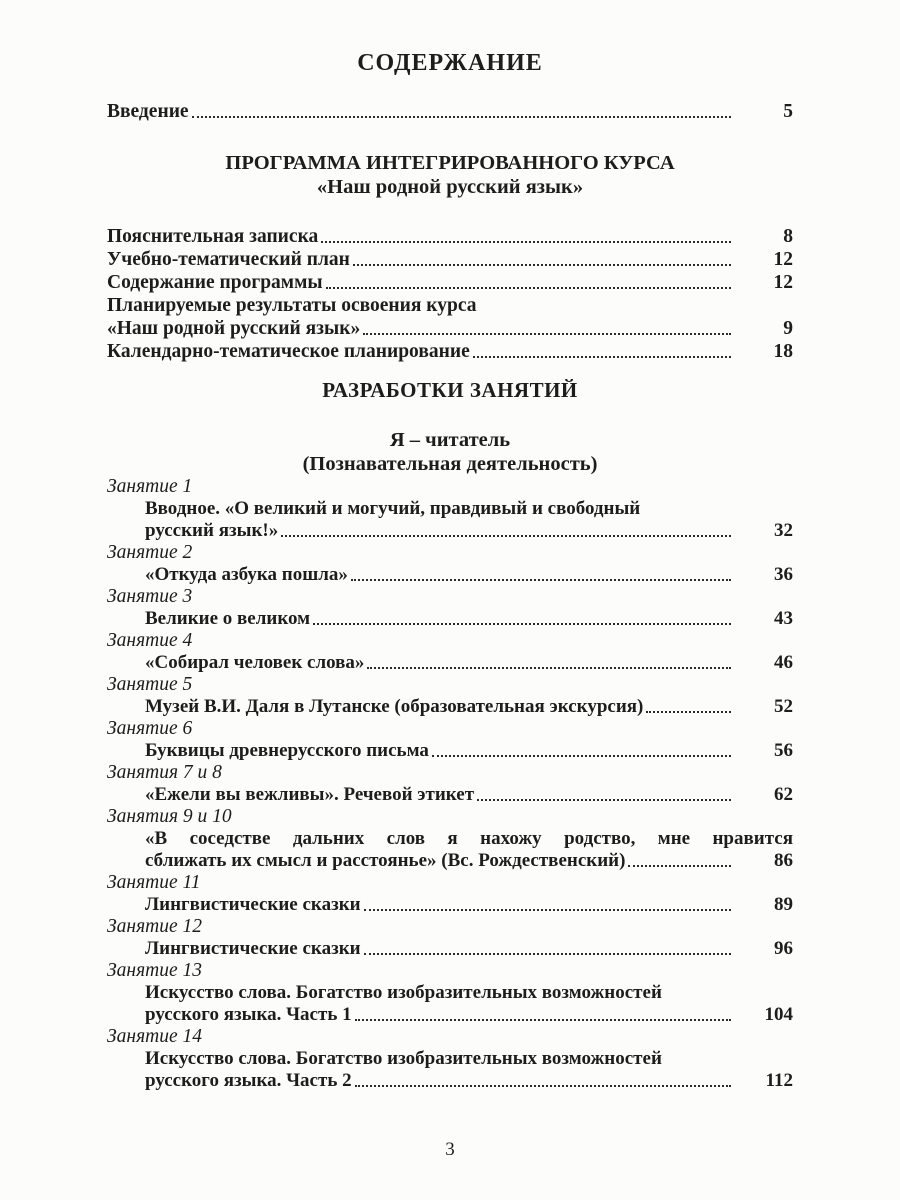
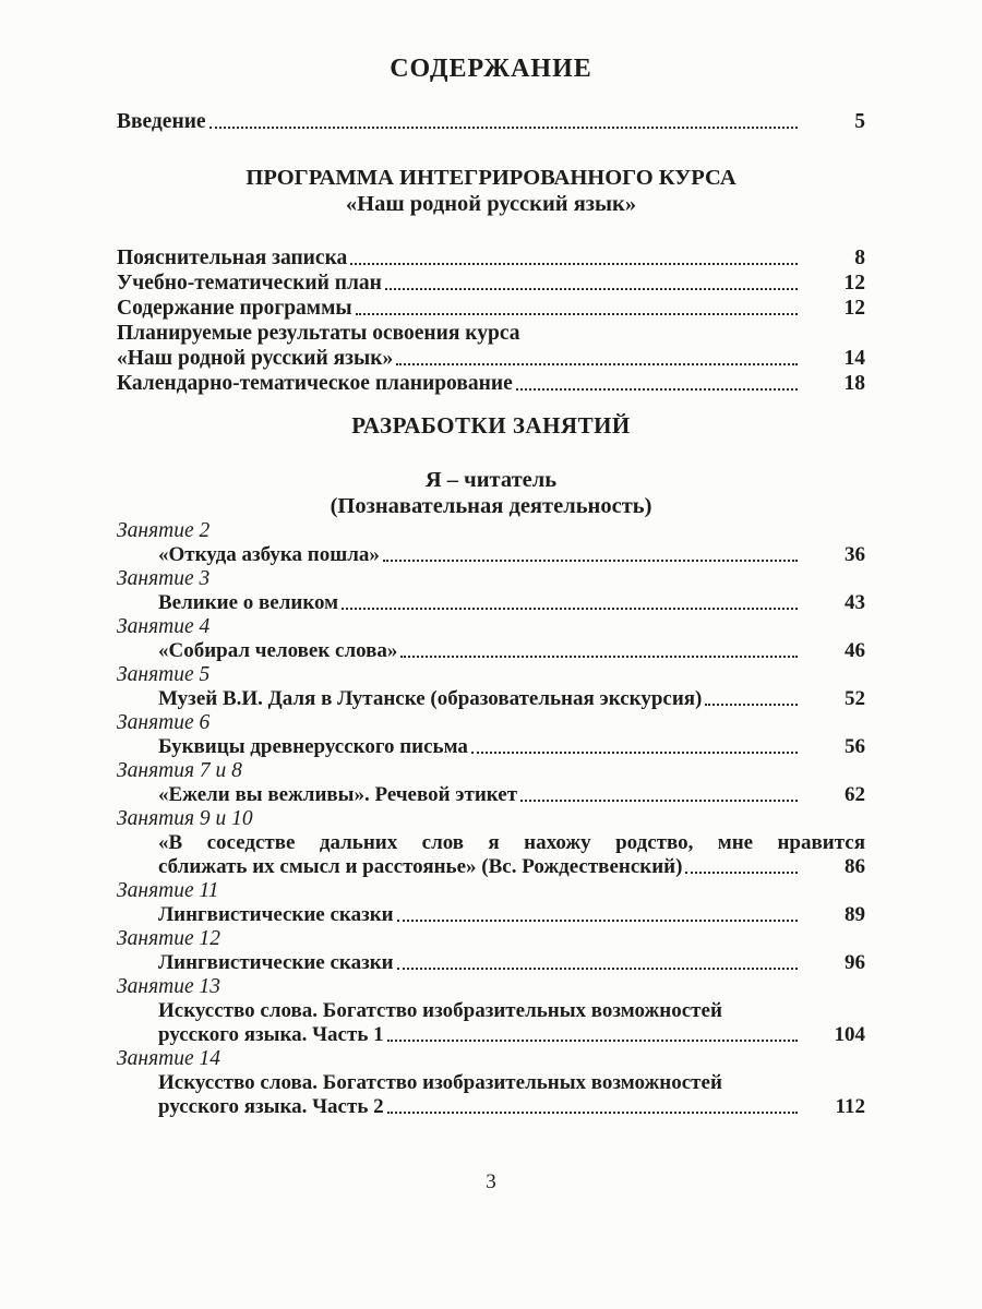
  СОДЕРЖАНИЕ
  Введение
  5
  ПРОГРАММА ИНТЕГРИРОВАННОГО КУРСА
  «Наш родной русский язык»
  Пояснительная записка
  8
  Учебно-тематический план
  12
  Содержание программы
  12
  Планируемые результаты освоения курса
  «Наш родной русский язык»
- 9
+ 14
  Календарно-тематическое планирование
  18
  РАЗРАБОТКИ ЗАНЯТИЙ
  Я – читатель
  (Познавательная деятельность)
- Занятие 1
- Вводное. «О великий и могучий, правдивый и свободный
- русский язык!»
- 32
  Занятие 2
  «Откуда азбука пошла»
  36
  Занятие 3
  Великие о великом
  43
  Занятие 4
  «Собирал человек слова»
  46
  Занятие 5
  Музей В.И. Даля в Лутанске (образовательная экскурсия)
  52
  Занятие 6
  Буквицы древнерусского письма
  56
  Занятия 7 и 8
  «Ежели вы вежливы». Речевой этикет
  62
  Занятия 9 и 10
  «В соседстве дальних слов я нахожу родство, мне нравится
  сближать их смысл и расстоянье» (Вс. Рождественский)
  86
  Занятие 11
  Лингвистические сказки
  89
  Занятие 12
  Лингвистические сказки
  96
  Занятие 13
  Искусство слова. Богатство изобразительных возможностей
  русского языка. Часть 1
  104
  Занятие 14
  Искусство слова. Богатство изобразительных возможностей
  русского языка. Часть 2
  112
  3
